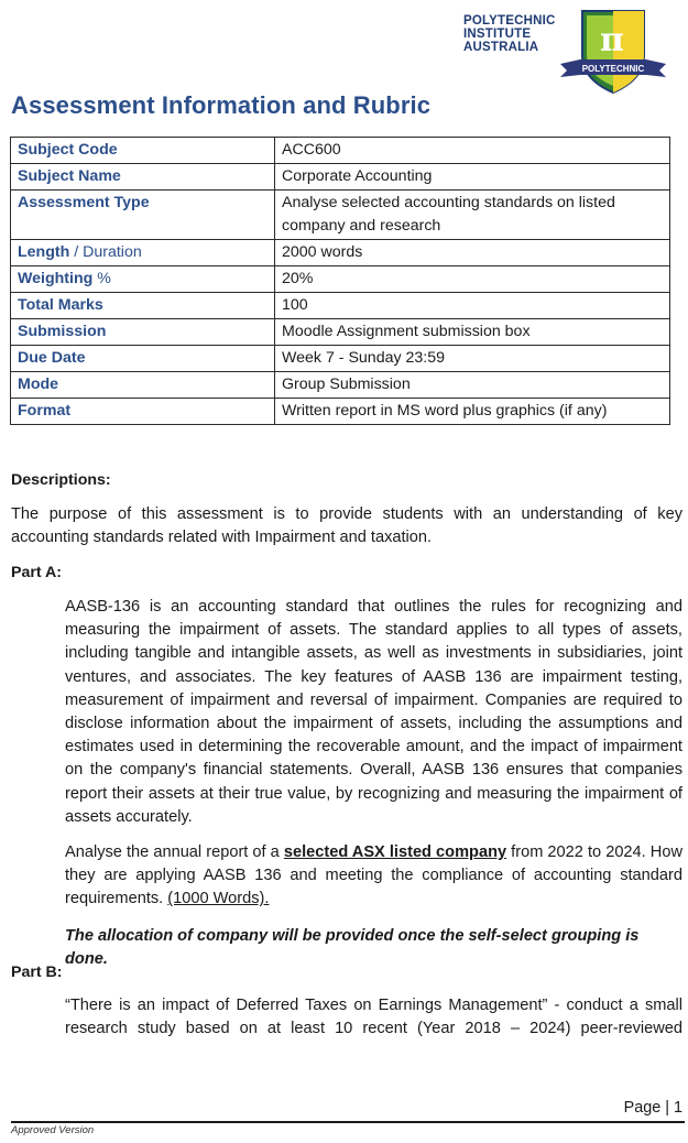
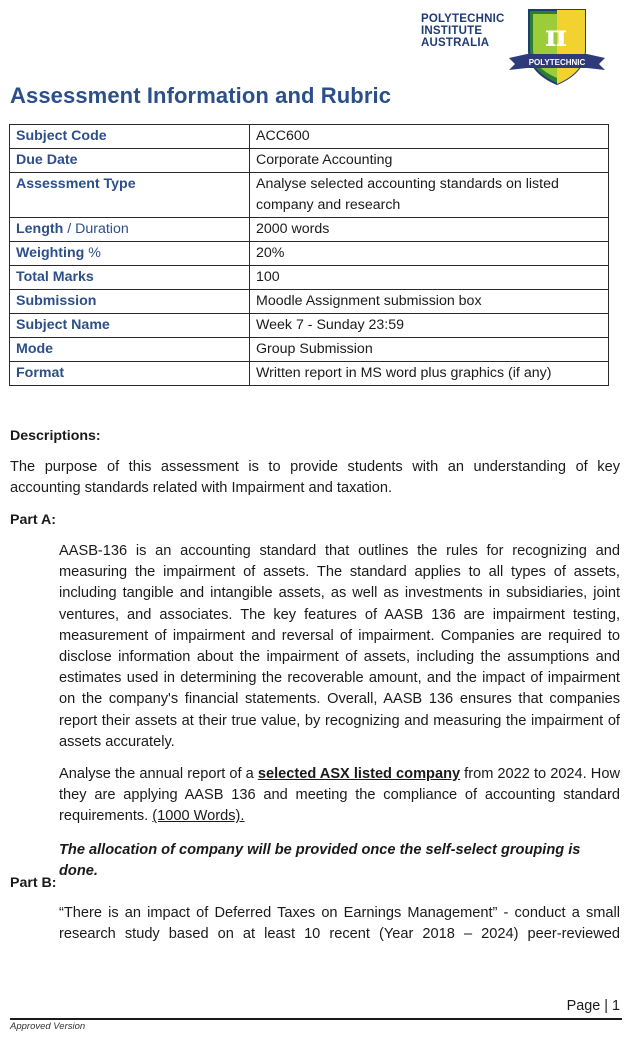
  POLYTECHNIC
  INSTITUTE
  AUSTRALIA
  π
  POLYTECHNIC
  Assessment Information and Rubric
  Subject Code	ACC600
- Subject Name	Corporate Accounting
+ Due Date	Corporate Accounting
  Assessment Type	Analyse selected accounting standards on listed company and research
  Length / Duration	2000 words
  Weighting %	20%
  Total Marks	100
  Submission	Moodle Assignment submission box
- Due Date	Week 7 - Sunday 23:59
+ Subject Name	Week 7 - Sunday 23:59
  Mode	Group Submission
  Format	Written report in MS word plus graphics (if any)
  Descriptions:
  The purpose of this assessment is to provide students with an understanding of key accounting standards related with Impairment and taxation.
  Part A:
  AASB-136 is an accounting standard that outlines the rules for recognizing and measuring the impairment of assets. The standard applies to all types of assets, including tangible and intangible assets, as well as investments in subsidiaries, joint ventures, and associates. The key features of AASB 136 are impairment testing, measurement of impairment and reversal of impairment. Companies are required to disclose information about the impairment of assets, including the assumptions and estimates used in determining the recoverable amount, and the impact of impairment on the company's financial statements. Overall, AASB 136 ensures that companies report their assets at their true value, by recognizing and measuring the impairment of assets accurately.
  Analyse the annual report of a selected ASX listed company from 2022 to 2024. How they are applying AASB 136 and meeting the compliance of accounting standard requirements. (1000 Words).
  The allocation of company will be provided once the self-select grouping is done.
  Part B:
  “There is an impact of Deferred Taxes on Earnings Management” - conduct a small research study based on at least 10 recent (Year 2018 – 2024) peer-reviewed
  Page | 1
  Approved Version
